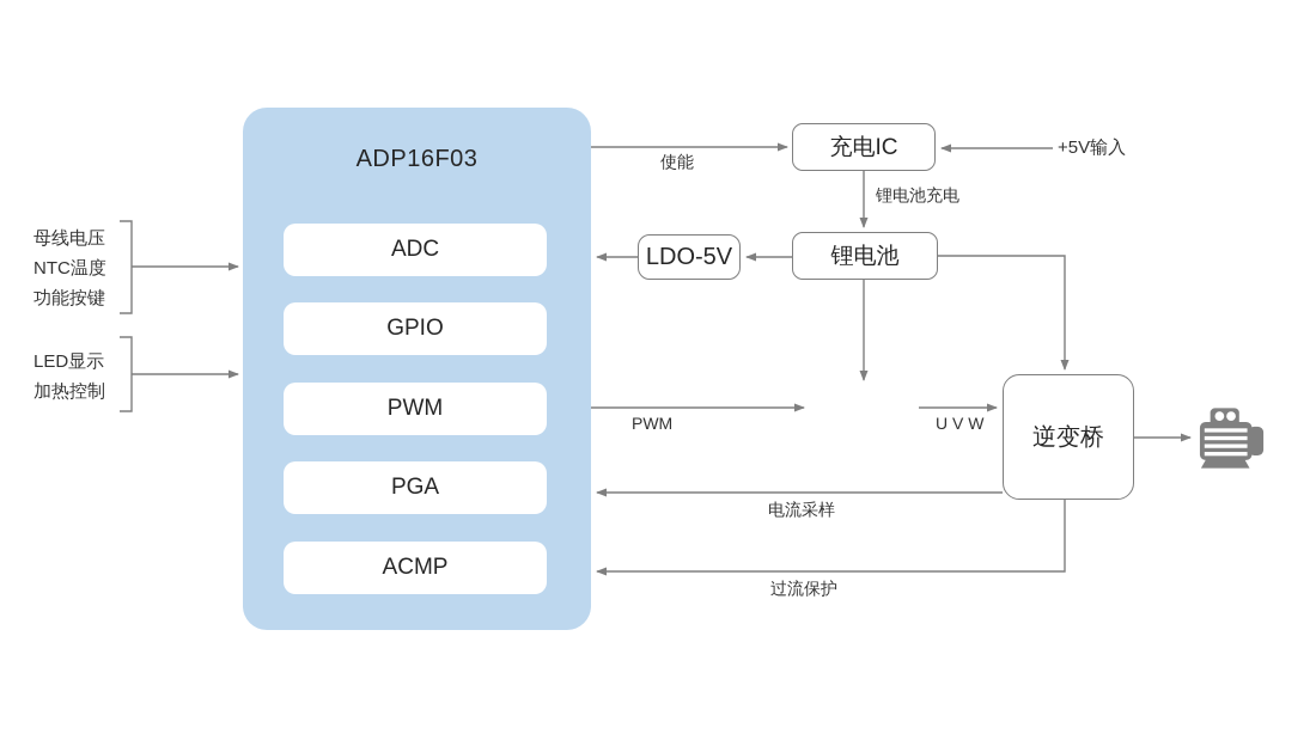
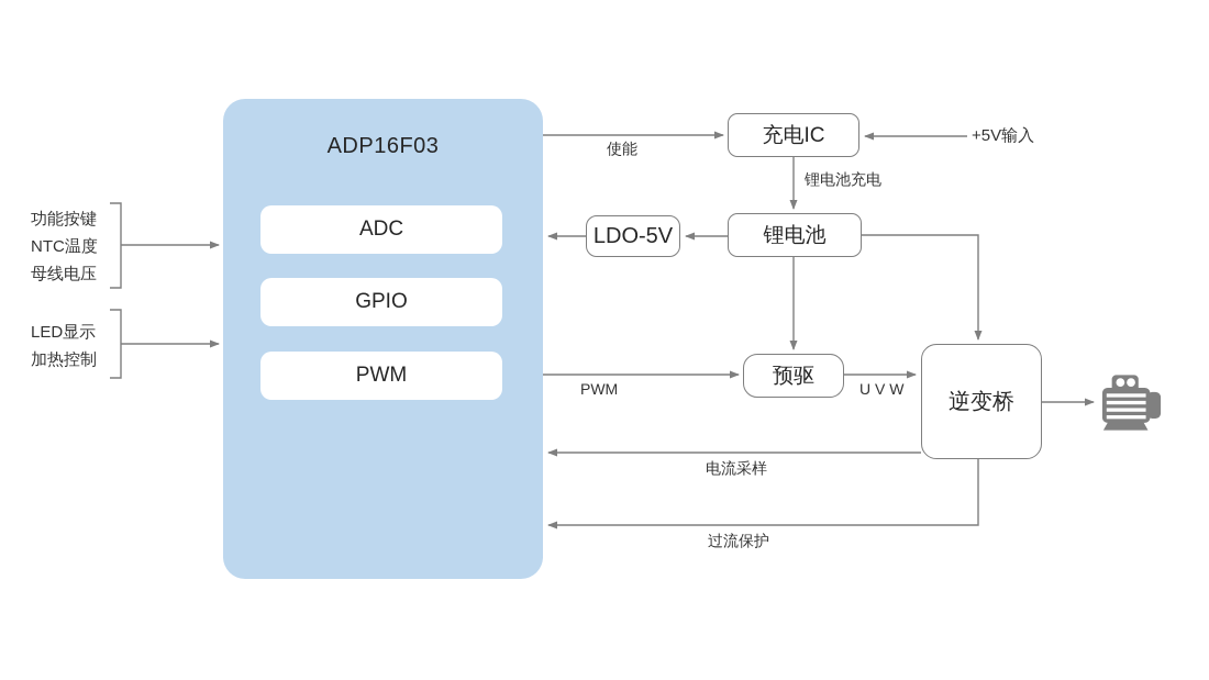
- 母线电压
+ 功能按键
  NTC温度
- 功能按键
+ 母线电压
  LED显示
  加热控制
  ADP16F03
  ADC
  GPIO
  PWM
- PGA
- ACMP
  充电IC
  锂电池
  LDO-5V
+ 预驱
  逆变桥
  使能
  +5V输入
  锂电池充电
  PWM
  U V W
  电流采样
  过流保护
